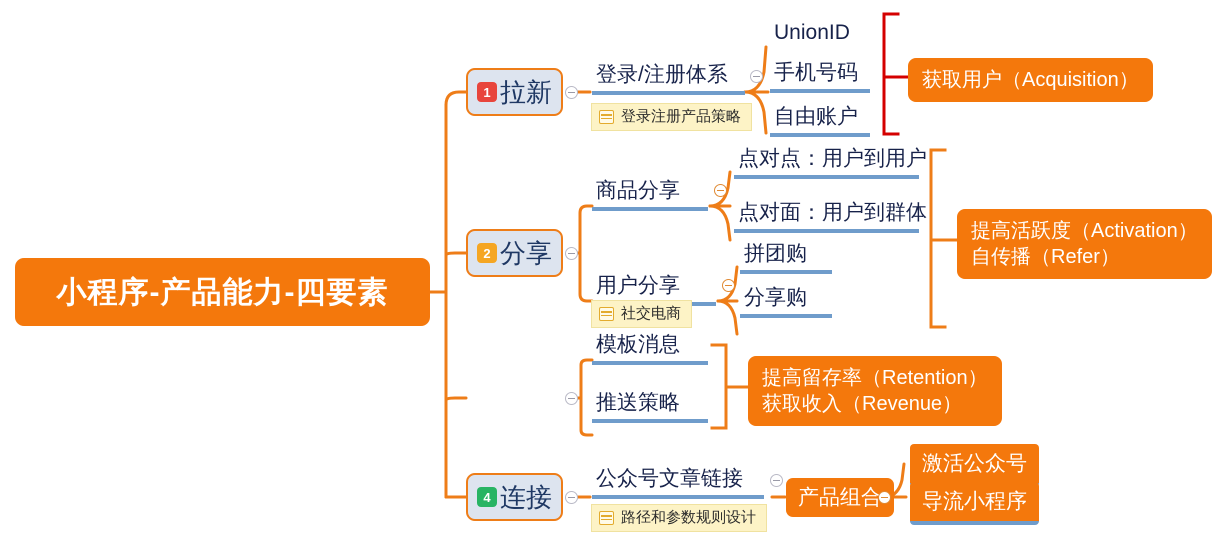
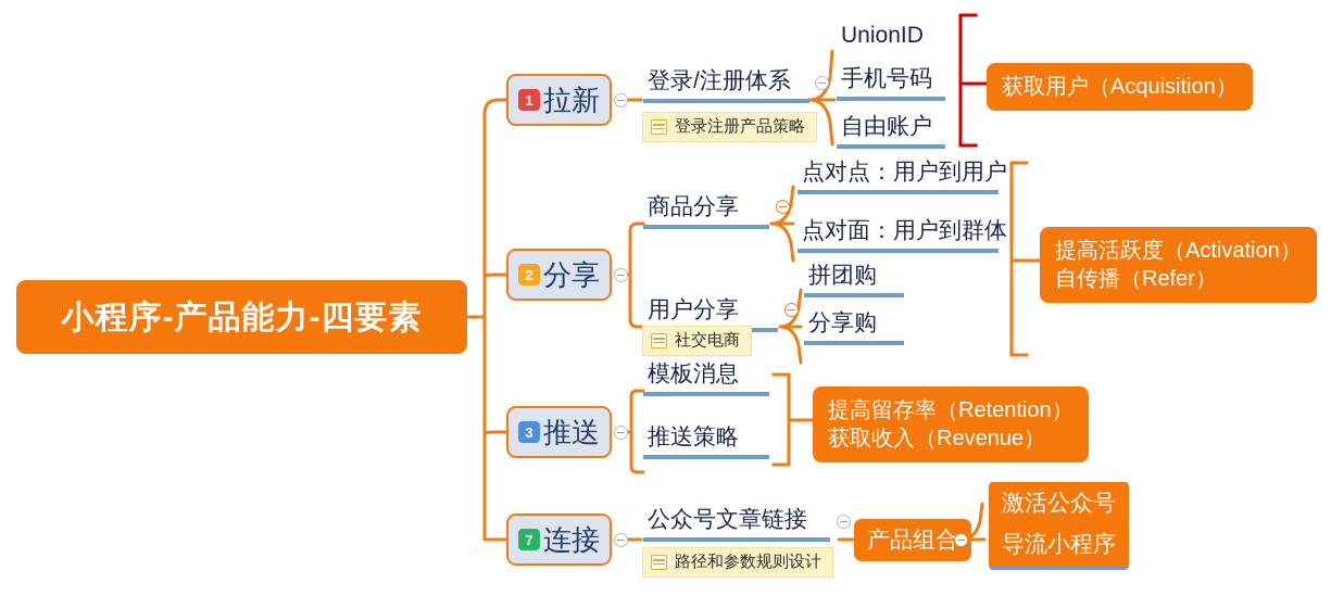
  小程序-产品能力-四要素
  1
  拉新
  登录/注册体系
  登录注册产品策略
  UnionID
  手机号码
  自由账户
  获取用户（Acquisition）
  2
  分享
  商品分享
  用户分享
  社交电商
  点对点：用户到用户
  点对面：用户到群体
  拼团购
  分享购
  提高活跃度（Activation）
  自传播（Refer）
+ 3
+ 推送
  模板消息
  推送策略
  提高留存率（Retention）
  获取收入（Revenue）
- 4
+ 7
  连接
  公众号文章链接
  路径和参数规则设计
  产品组合
  激活公众号
  导流小程序
